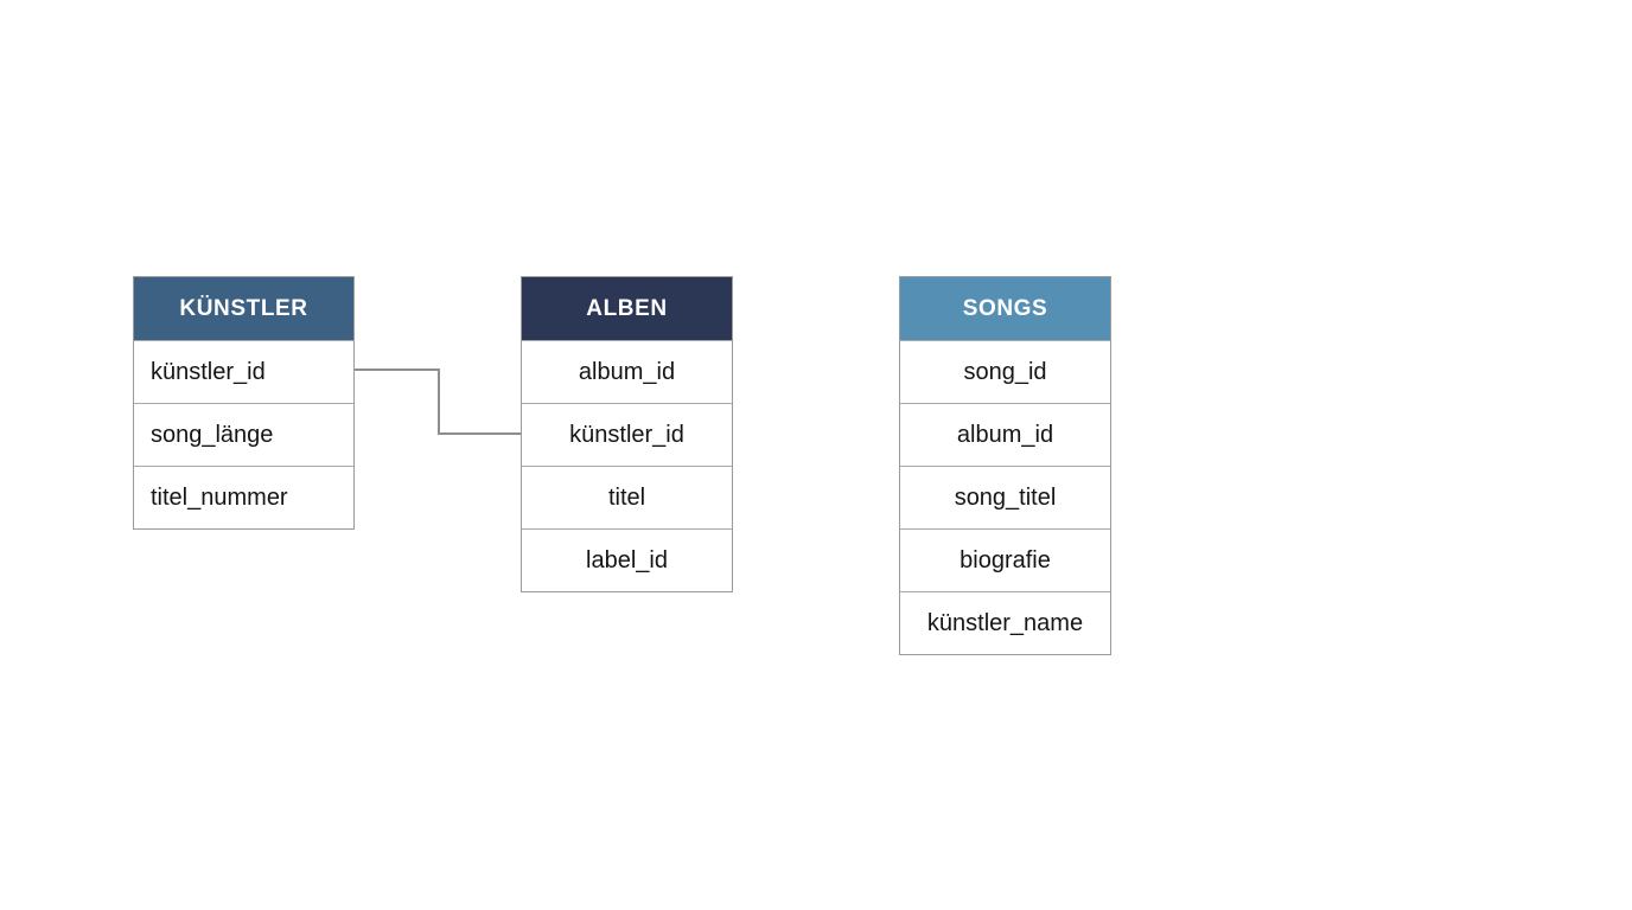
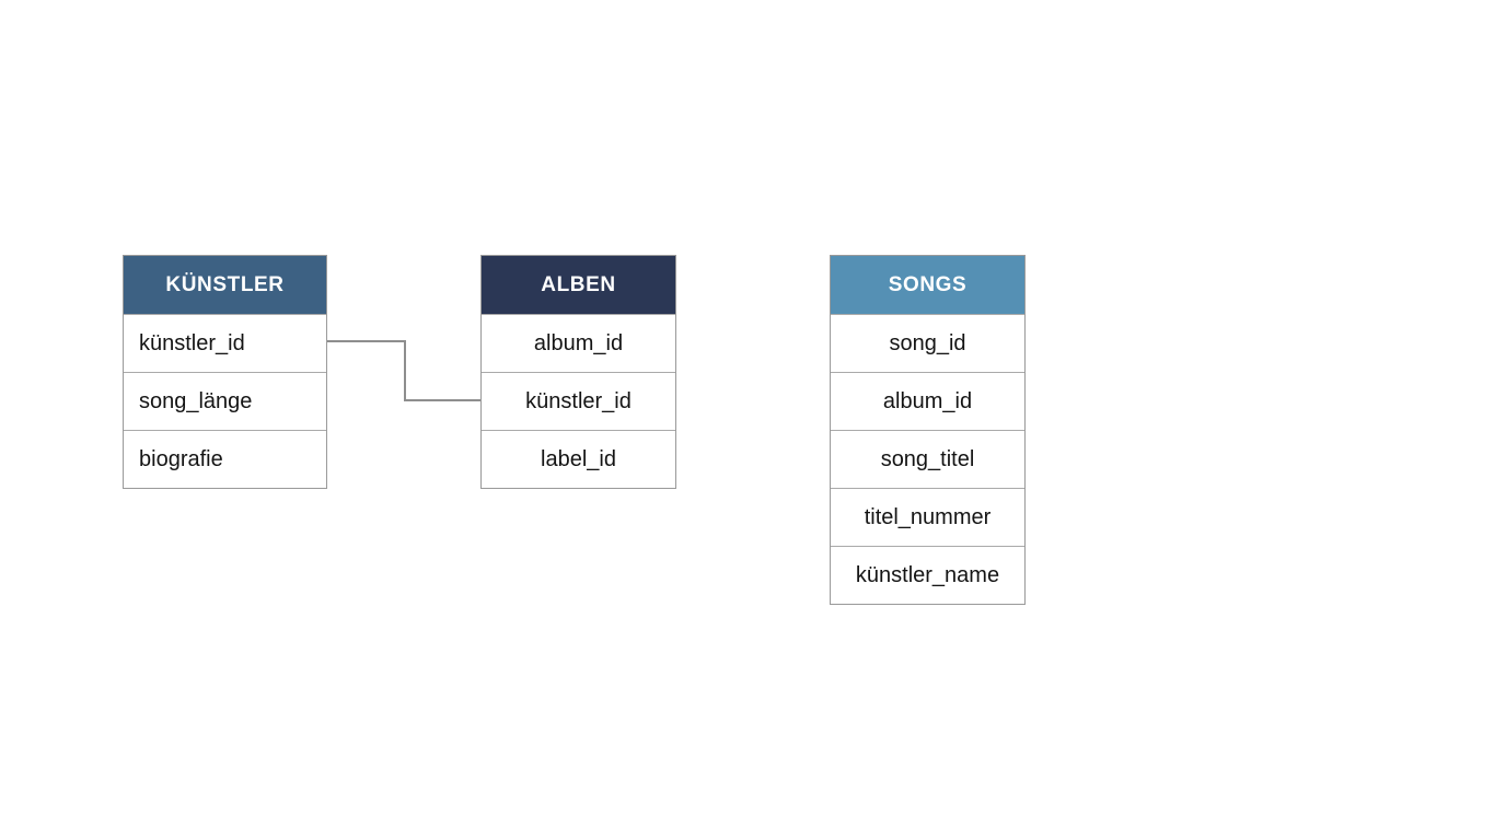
  KÜNSTLER
  künstler_id
  song_länge
- titel_nummer
+ biografie
  ALBEN
  album_id
  künstler_id
- titel
  label_id
  SONGS
  song_id
  album_id
  song_titel
- biografie
+ titel_nummer
  künstler_name
